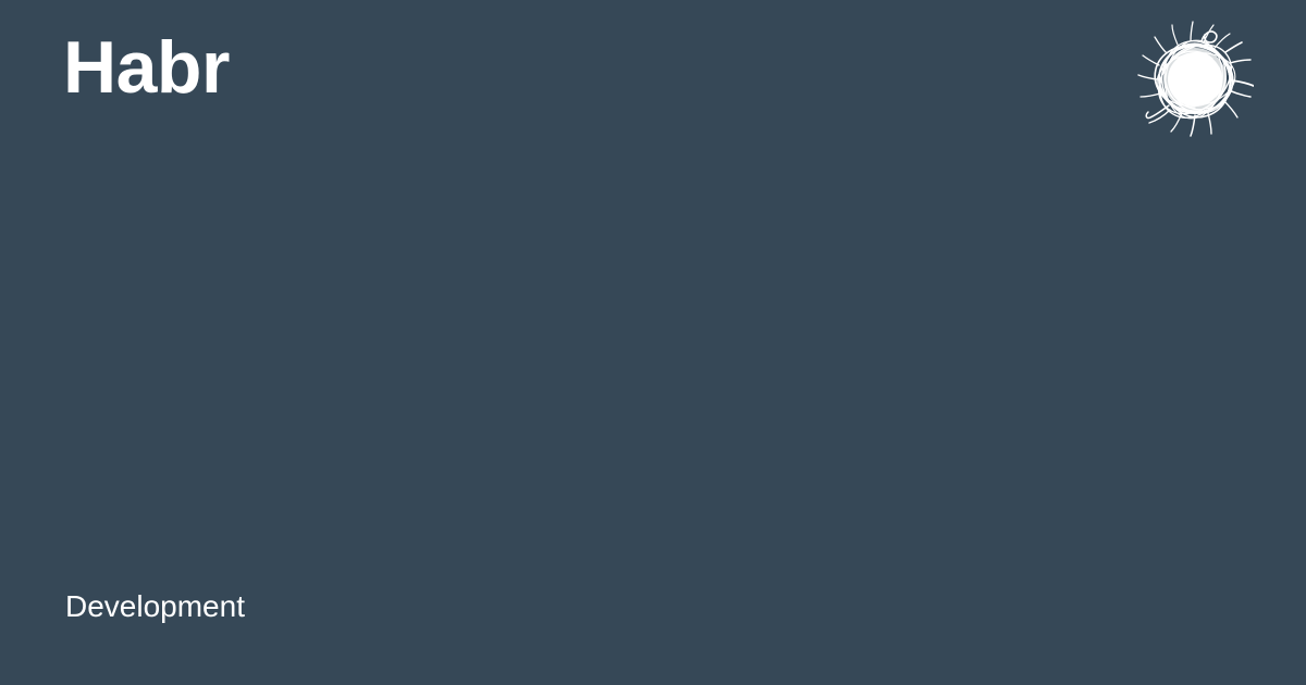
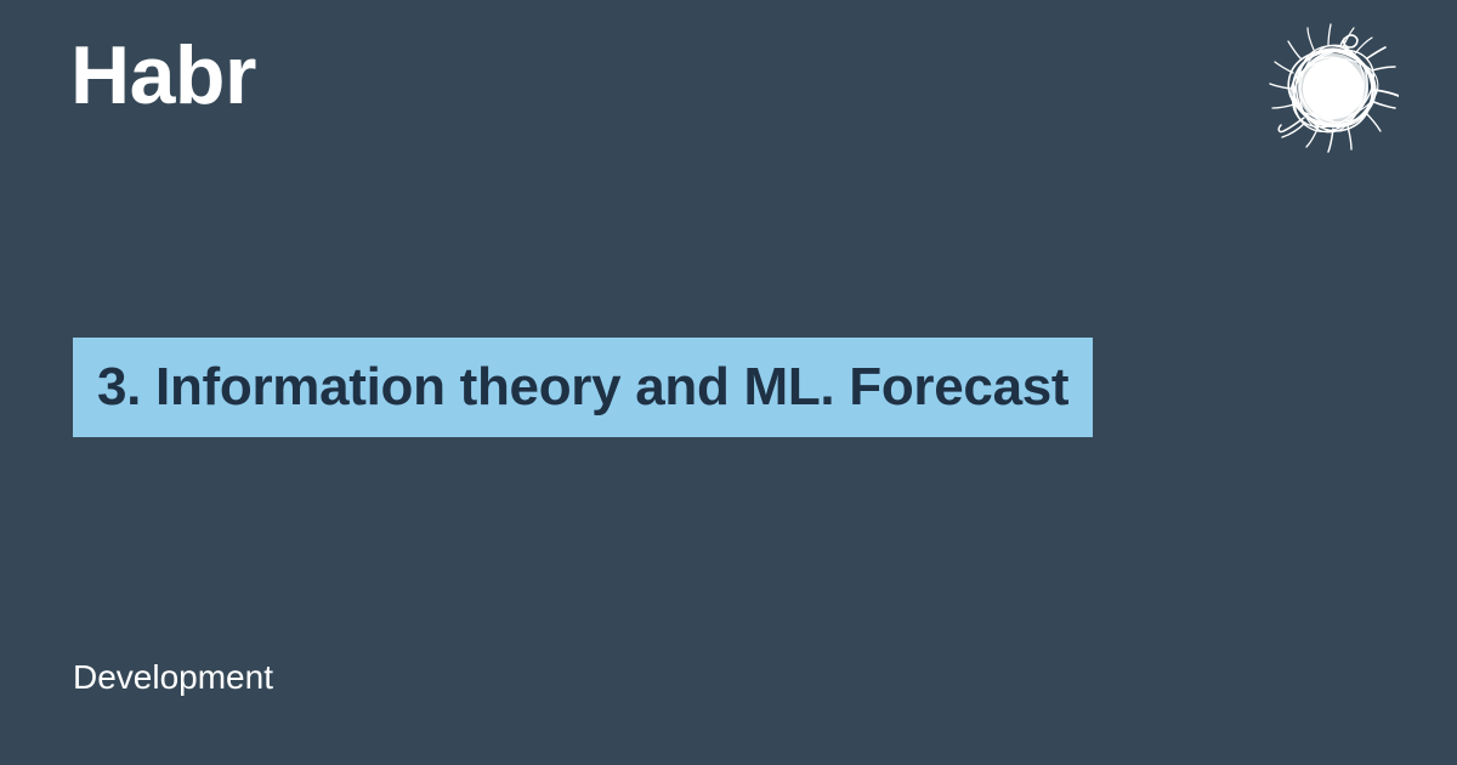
  Habr
+ 3. Information theory and ML. Forecast
  Development
